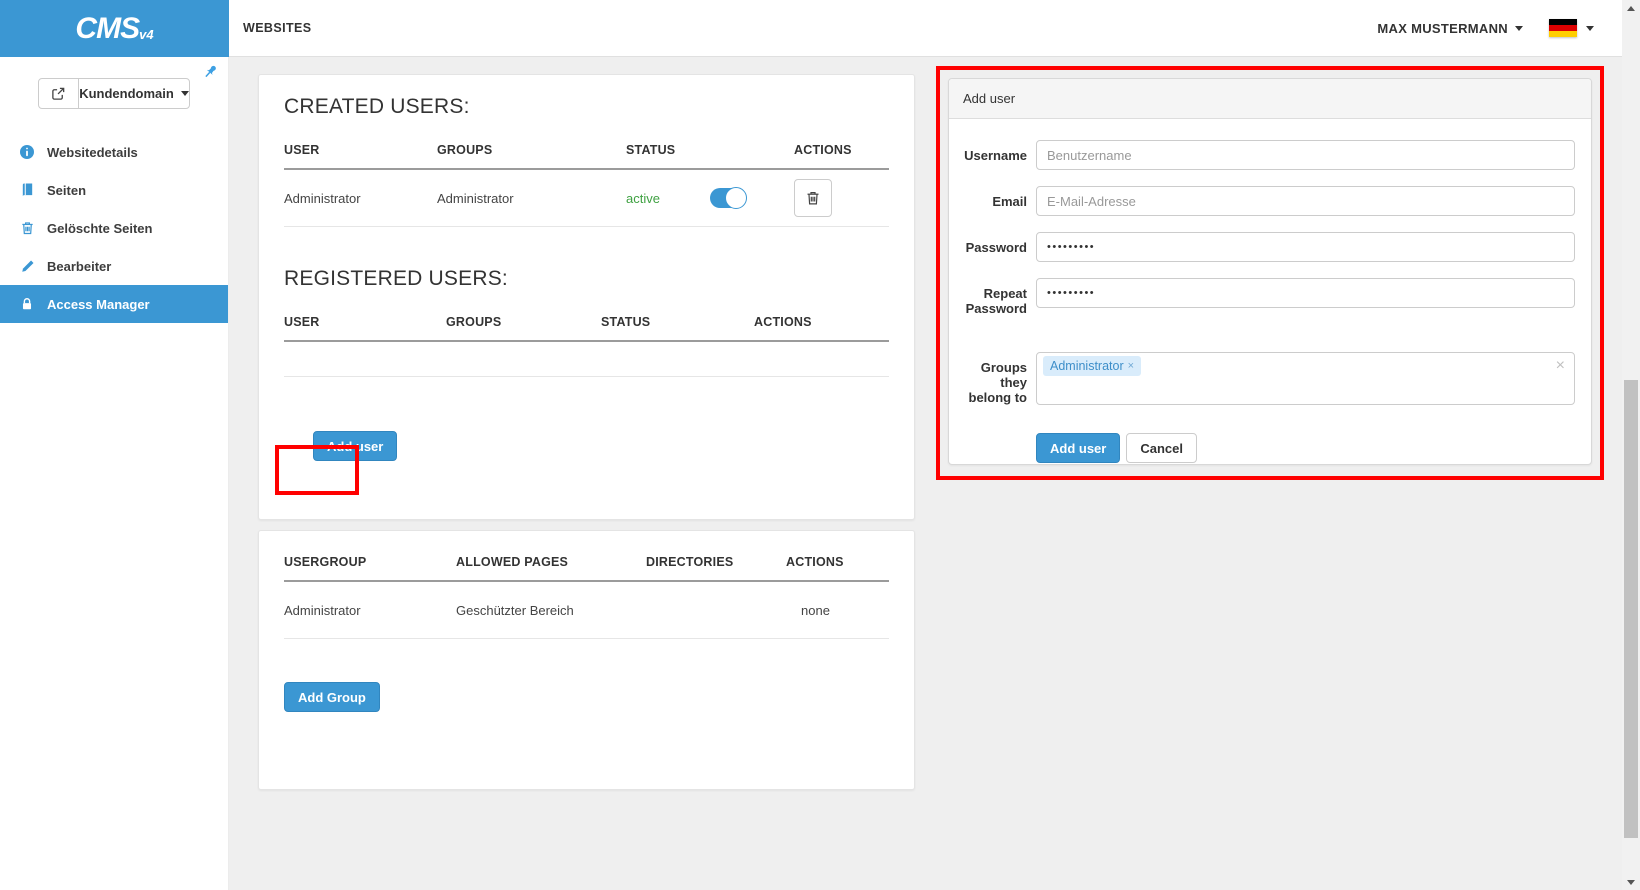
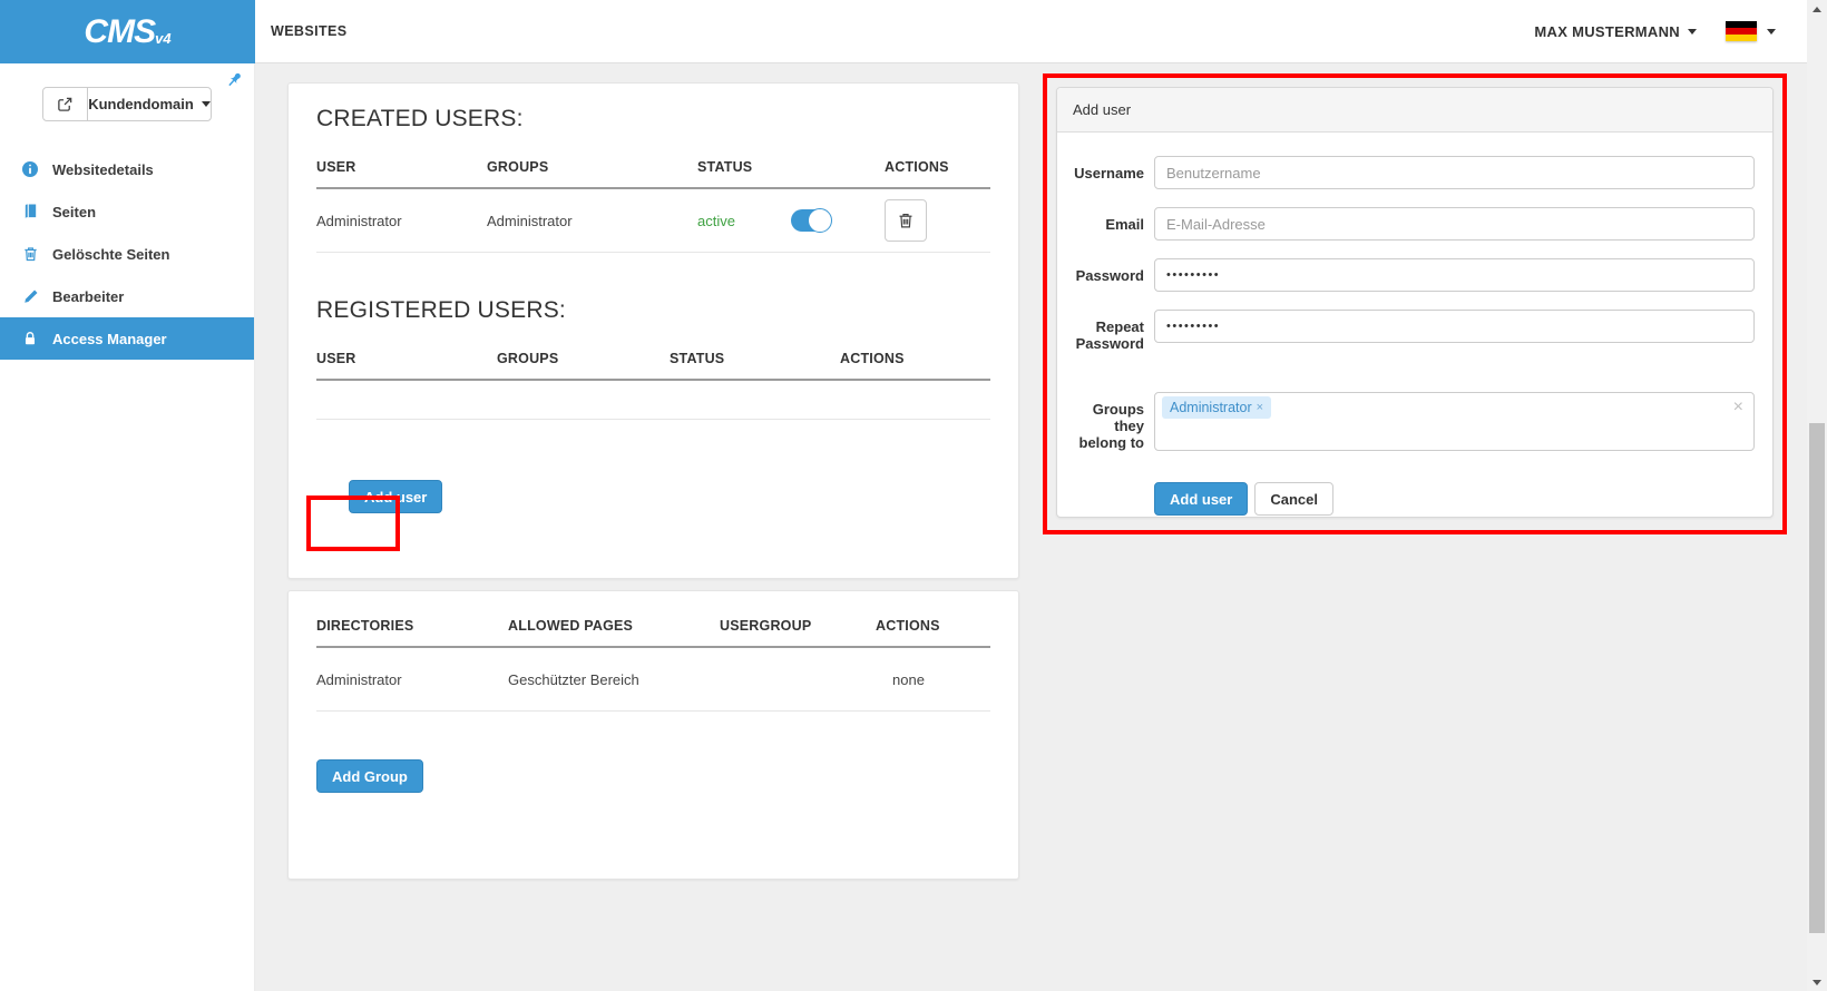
  CMS
  v4
  WEBSITES
  MAX MUSTERMANN
  Kundendomain
  Websitedetails
  Seiten
  Gelöschte Seiten
  Bearbeiter
  Access Manager
  CREATED USERS:
  USER
  GROUPS
  STATUS
  ACTIONS
  Administrator
  Administrator
  active
  REGISTERED USERS:
  USER
  GROUPS
  STATUS
  ACTIONS
  Add user
- USERGROUP
+ DIRECTORIES
  ALLOWED PAGES
- DIRECTORIES
+ USERGROUP
  ACTIONS
  Administrator
  Geschützter Bereich
  none
  Add Group
  Add user
  Username
  Benutzername
  Email
  E-Mail-Adresse
  Password
  •••••••••
  Repeat Password
  •••••••••
  Groups they belong to
  Administrator
  ×
  ×
  Add user
  Cancel
